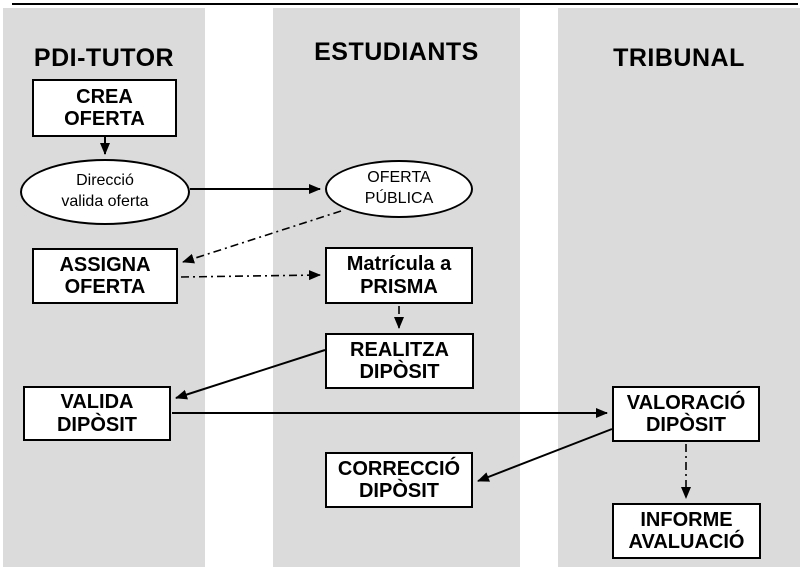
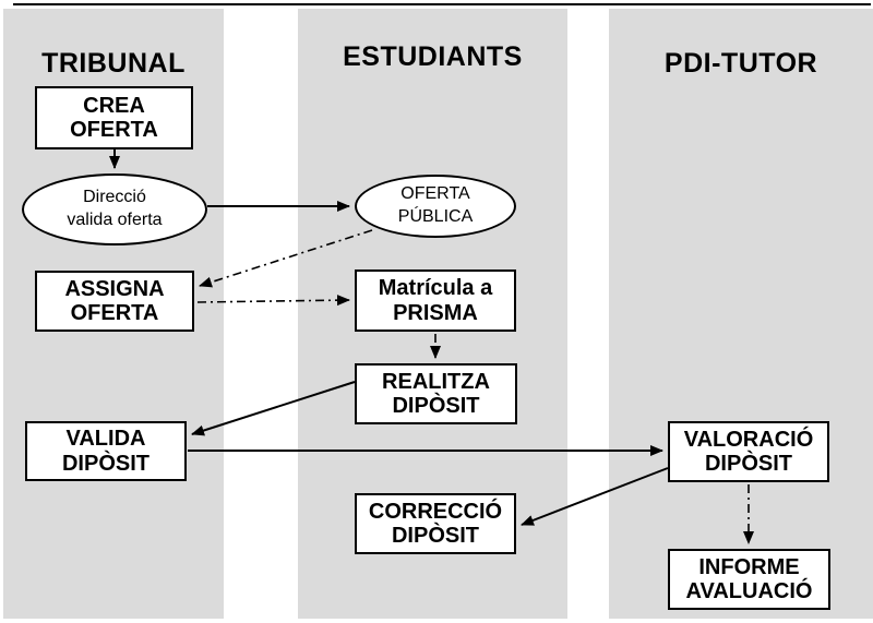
- PDI-TUTOR
+ TRIBUNAL
  ESTUDIANTS
- TRIBUNAL
+ PDI-TUTOR
  CREA
  OFERTA
  Direcció
  valida oferta
  OFERTA
  PÚBLICA
  ASSIGNA
  OFERTA
  Matrícula a
  PRISMA
  REALITZA
  DIPÒSIT
  VALIDA
  DIPÒSIT
  VALORACIÓ
  DIPÒSIT
  CORRECCIÓ
  DIPÒSIT
  INFORME
  AVALUACIÓ
